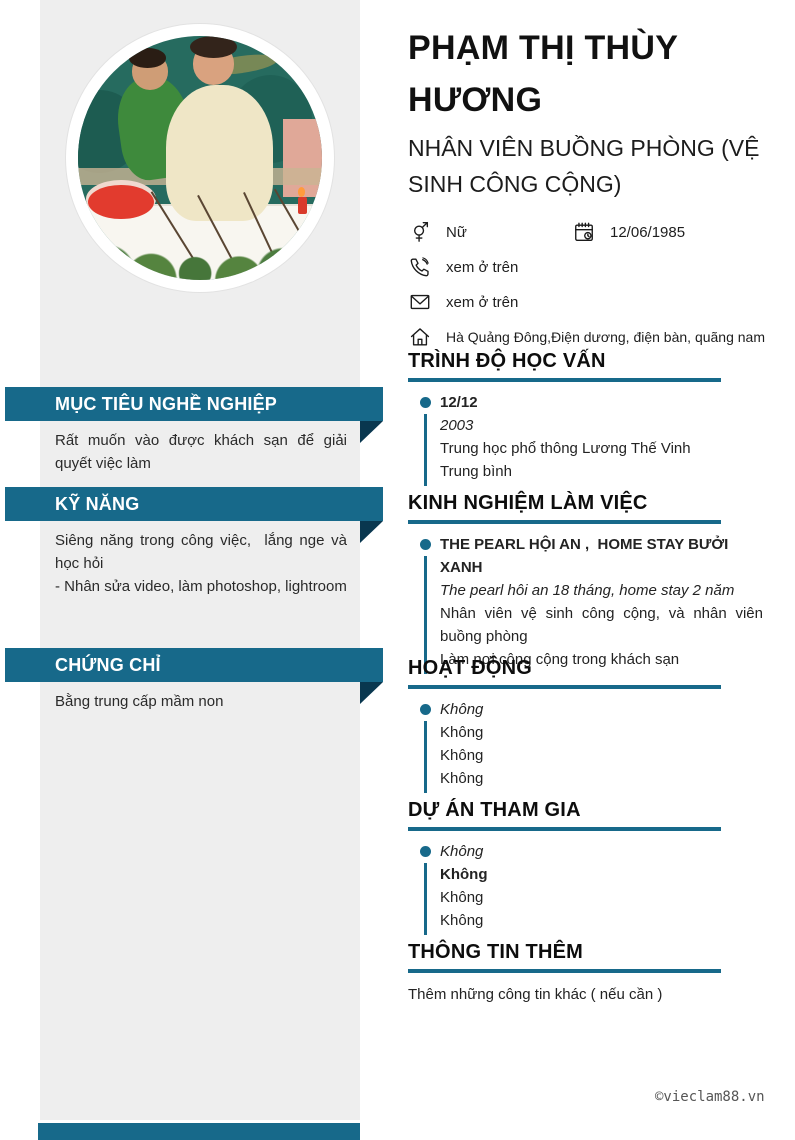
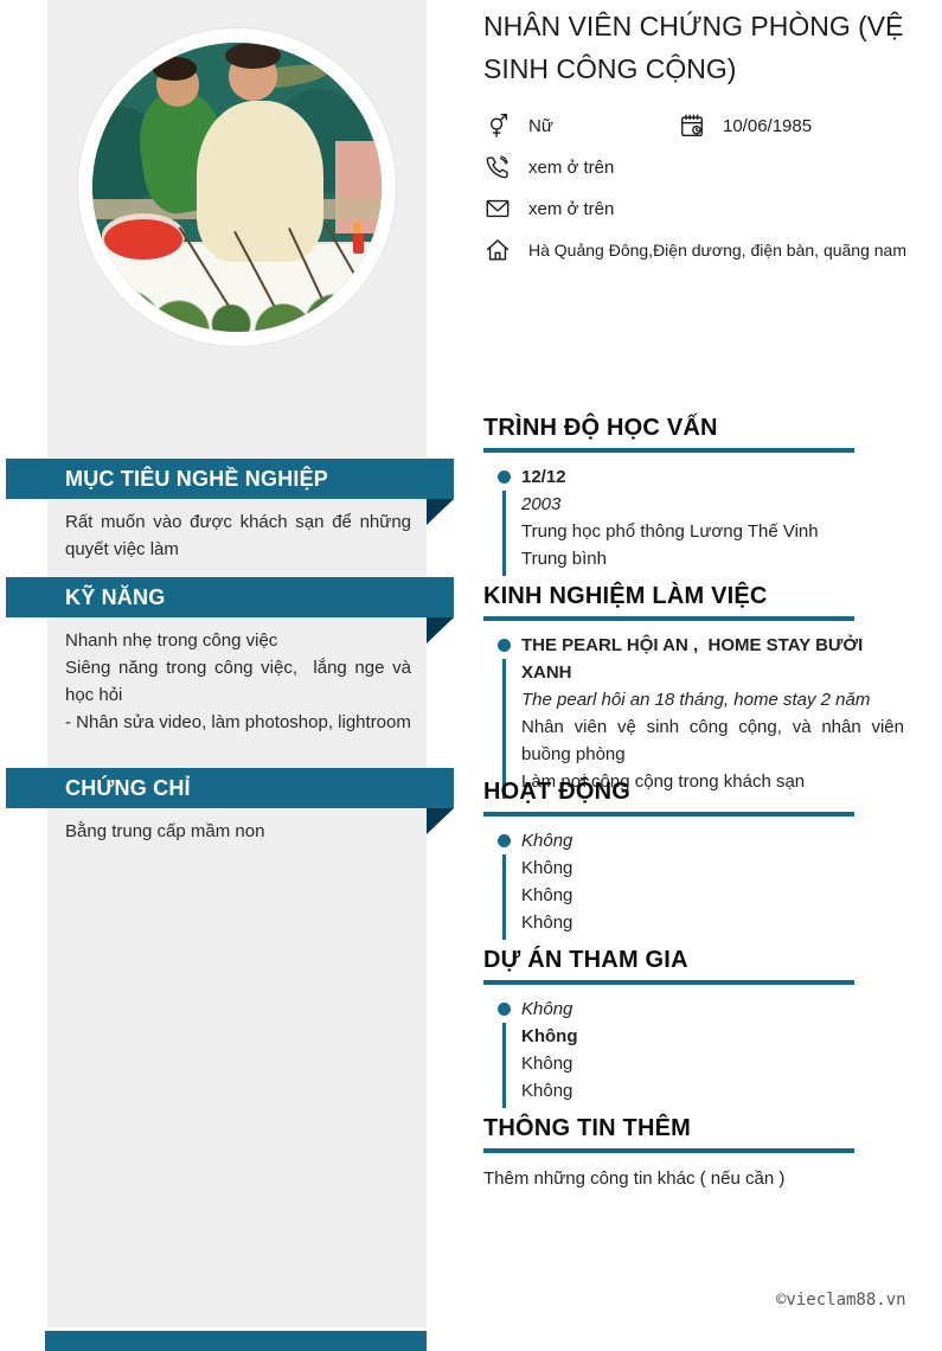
  MỤC TIÊU NGHỀ NGHIỆP
- Rất muốn vào được khách sạn để giải quyết việc làm
+ Rất muốn vào được khách sạn để những quyết việc làm
  KỸ NĂNG
+ Nhanh nhẹ trong công việc
  Siêng năng trong công việc, lắng nge và học hỏi
  - Nhân sửa video, làm photoshop, lightroom
  CHỨNG CHỈ
  Bằng trung cấp mầm non
- PHẠM THỊ THÙY HƯƠNG
- NHÂN VIÊN BUỒNG PHÒNG (VỆ SINH CÔNG CỘNG)
+ NHÂN VIÊN CHỨNG PHÒNG (VỆ SINH CÔNG CỘNG)
  Nữ
- 12/06/1985
+ 10/06/1985
  xem ở trên
  xem ở trên
  Hà Quảng Đông,Điện dương, điện bàn, quãng nam
  TRÌNH ĐỘ HỌC VẤN
  12/12
  2003
  Trung học phổ thông Lương Thế Vinh
  Trung bình
  KINH NGHIỆM LÀM VIỆC
  THE PEARL HỘI AN , HOME STAY BƯỞI XANH
  The pearl hôi an 18 tháng, home stay 2 năm
  Nhân viên vệ sinh công cộng, và nhân viên buồng phòng
  Làm nơi công cộng trong khách sạn
  HOẠT ĐỘNG
  Không
  Không
  Không
  Không
  DỰ ÁN THAM GIA
  Không
  Không
  Không
  Không
  THÔNG TIN THÊM
  Thêm những công tin khác ( nếu cần )
  ©vieclam88.vn
